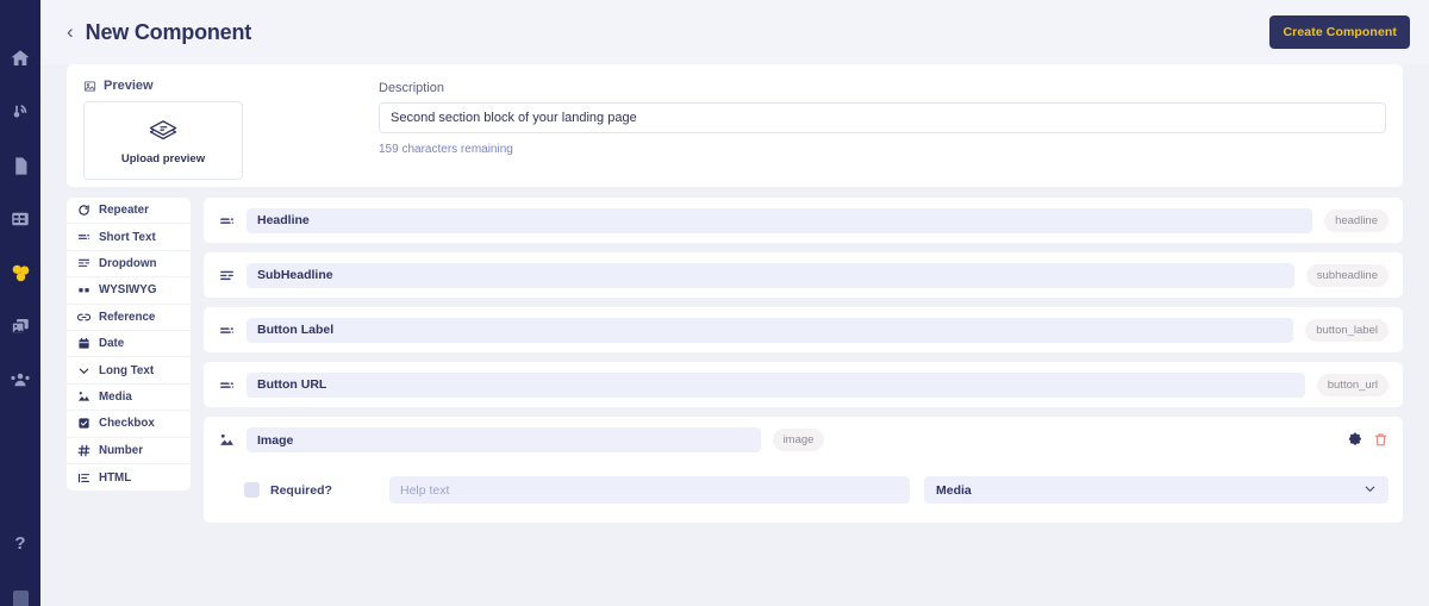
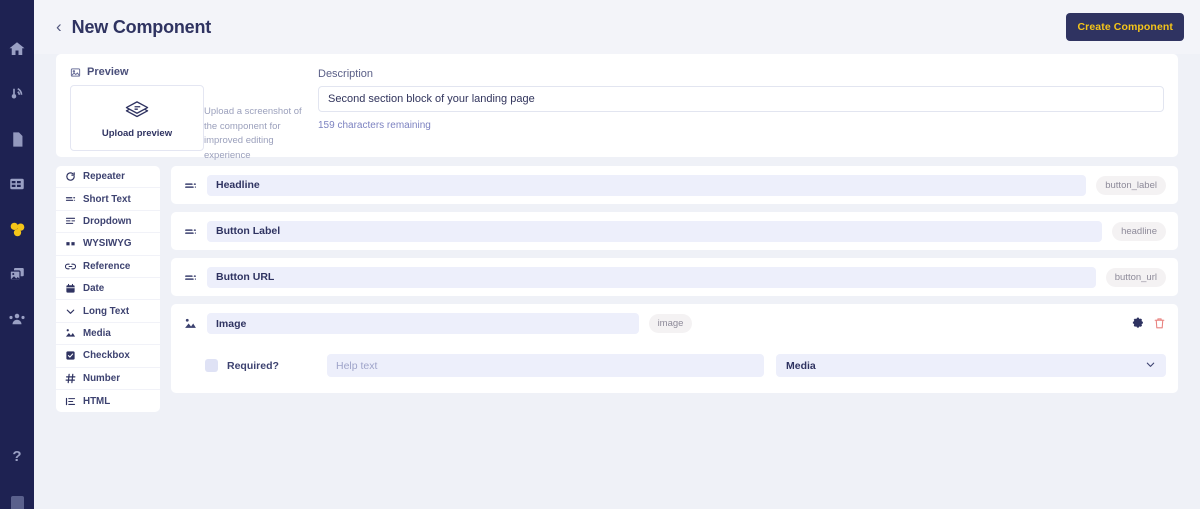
  ?
  ‹
  New Component
  Create Component
  Preview
  Upload preview
+ Upload a screenshot of the component for improved editing experience
  Description
  Second section block of your landing page
  159 characters remaining
  Repeater
  Short Text
  Dropdown
  WYSIWYG
  Reference
  Date
  Long Text
  Media
  Checkbox
  Number
  HTML
  Headline
- headline
+ button_label
- SubHeadline
- subheadline
  Button Label
- button_label
+ headline
  Button URL
  button_url
  Image
  image
  Required?
  Help text
  Media
